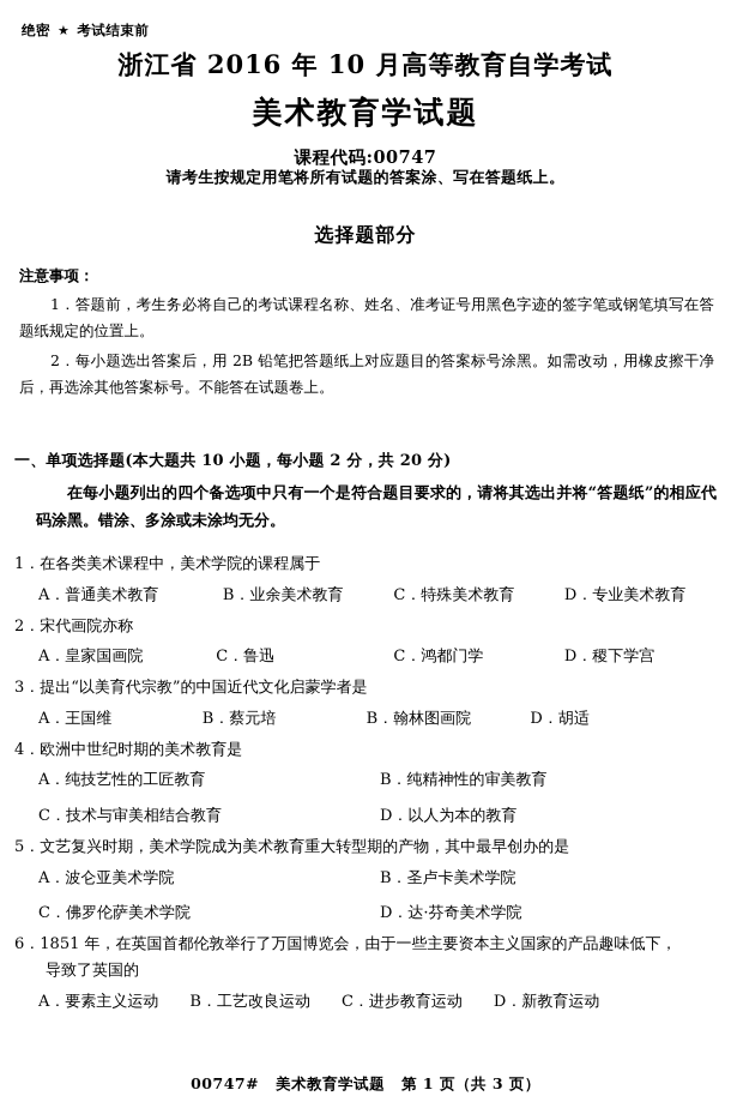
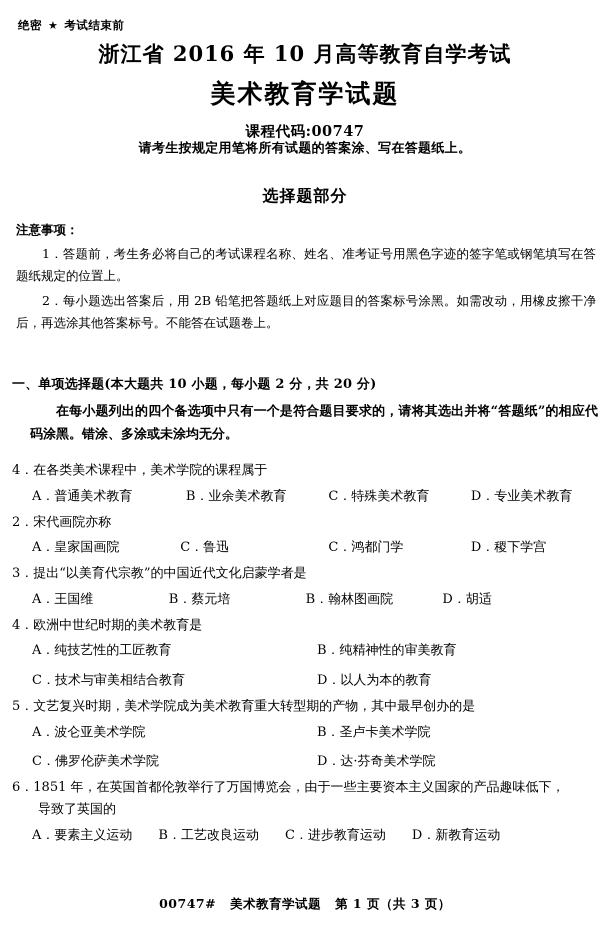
  绝密 ★ 考试结束前
  浙江省 2016 年 10 月高等教育自学考试
  美术教育学试题
  课程代码:00747
  请考生按规定用笔将所有试题的答案涂、写在答题纸上。
  选择题部分
  注意事项：
  1．答题前，考生务必将自己的考试课程名称、姓名、准考证号用黑色字迹的签字笔或钢笔填写在答题纸规定的位置上。
  2．每小题选出答案后，用 2B 铅笔把答题纸上对应题目的答案标号涂黑。如需改动，用橡皮擦干净后，再选涂其他答案标号。不能答在试题卷上。
  一、单项选择题(本大题共 10 小题，每小题 2 分，共 20 分)
  在每小题列出的四个备选项中只有一个是符合题目要求的，请将其选出并将“答题纸”的相应代码涂黑。错涂、多涂或未涂均无分。
- 1．在各类美术课程中，美术学院的课程属于
+ 4．在各类美术课程中，美术学院的课程属于
  A．普通美术教育
  B．业余美术教育
  C．特殊美术教育
  D．专业美术教育
  2．宋代画院亦称
  A．皇家国画院
  C．鲁迅
  C．鸿都门学
  D．稷下学宫
  3．提出“以美育代宗教”的中国近代文化启蒙学者是
  A．王国维
  B．蔡元培
  B．翰林图画院
  D．胡适
  4．欧洲中世纪时期的美术教育是
  A．纯技艺性的工匠教育
  B．纯精神性的审美教育
  C．技术与审美相结合教育
  D．以人为本的教育
  5．文艺复兴时期，美术学院成为美术教育重大转型期的产物，其中最早创办的是
  A．波仑亚美术学院
  B．圣卢卡美术学院
  C．佛罗伦萨美术学院
  D．达·芬奇美术学院
  6．1851 年，在英国首都伦敦举行了万国博览会，由于一些主要资本主义国家的产品趣味低下，
  导致了英国的
  A．要素主义运动
  B．工艺改良运动
  C．进步教育运动
  D．新教育运动
  00747# 美术教育学试题 第 1 页（共 3 页）
